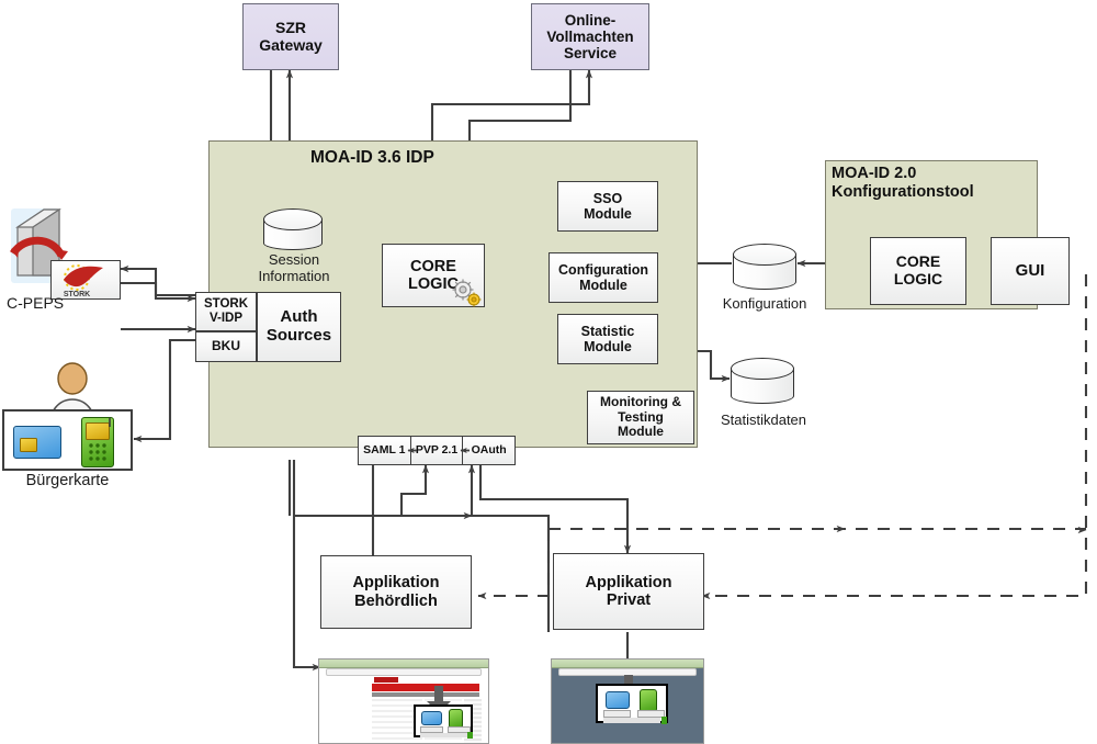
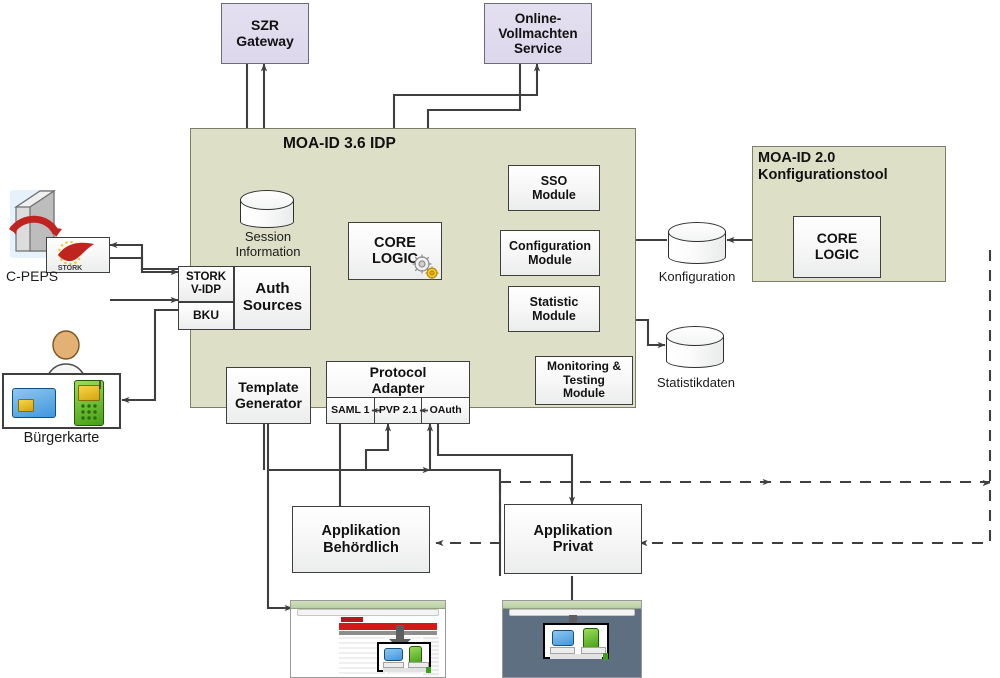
  MOA-ID 3.6 IDP
  MOA-ID 2.0
  Konfigurationstool
  SZR
  Gateway
  Online-
  Vollmachten
  Service
  Session
  Information
  STORK
  V-IDP
  BKU
  Auth
  Sources
  CORE
  LOGIC
  SSO
  Module
  Configuration
  Module
  Statistic
  Module
  Monitoring &
  Testing
  Module
+ Template
+ Generator
+ Protocol
+ Adapter
  SAML 1
  PVP 2.1
  OAuth
  Konfiguration
  Statistikdaten
  CORE
  LOGIC
- GUI
  C-PEPS
  Bürgerkarte
  Applikation
  Behördlich
  Applikation
  Privat
